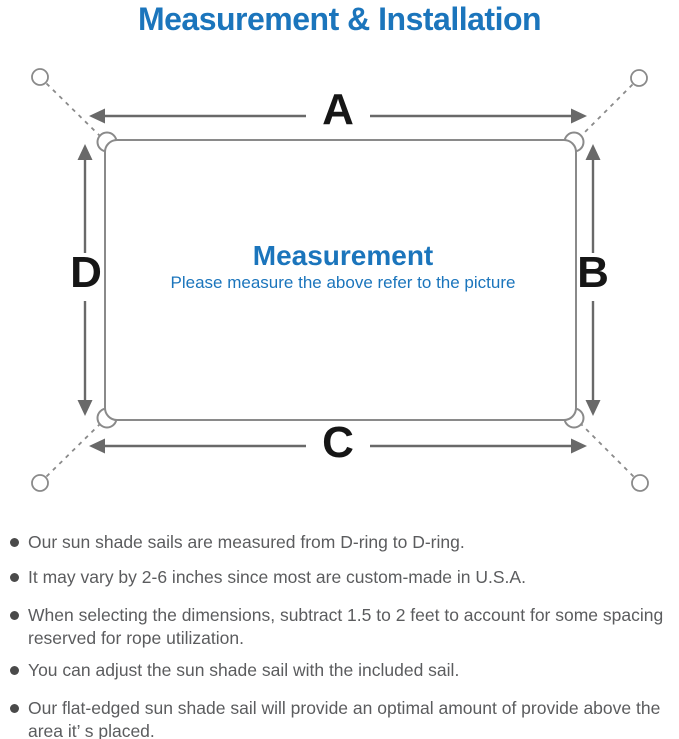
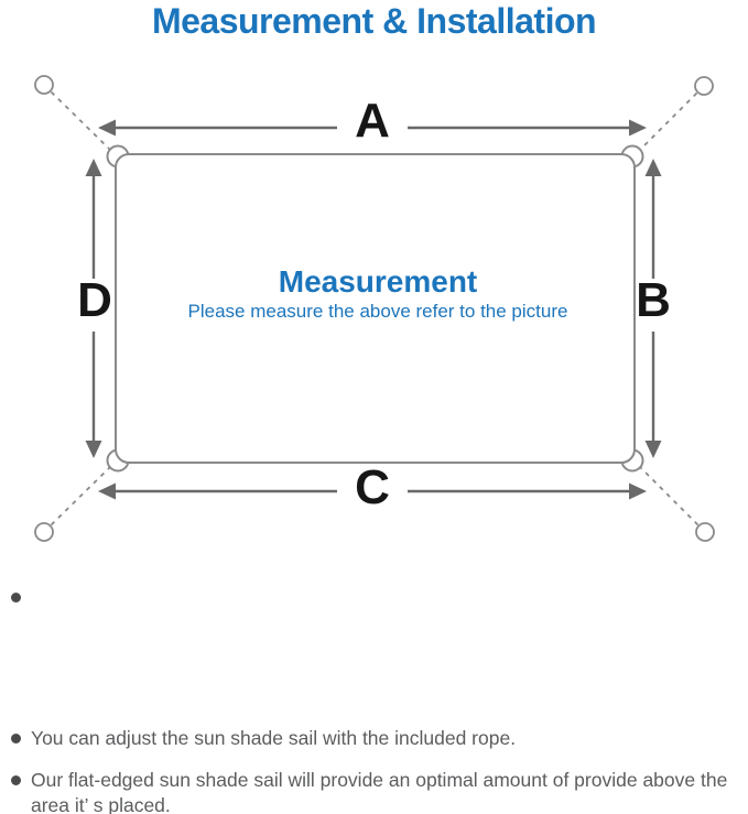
  Measurement & Installation
  A
  B
  C
  D
  Measurement
  Please measure the above refer to the picture
- Our sun shade sails are measured from D-ring to D-ring.
- It may vary by 2-6 inches since most are custom-made in U.S.A.
- When selecting the dimensions, subtract 1.5 to 2 feet to account for some spacing reserved for rope utilization.
- You can adjust the sun shade sail with the included sail.
+ You can adjust the sun shade sail with the included rope.
  Our flat-edged sun shade sail will provide an optimal amount of provide above the area it’ s placed.
